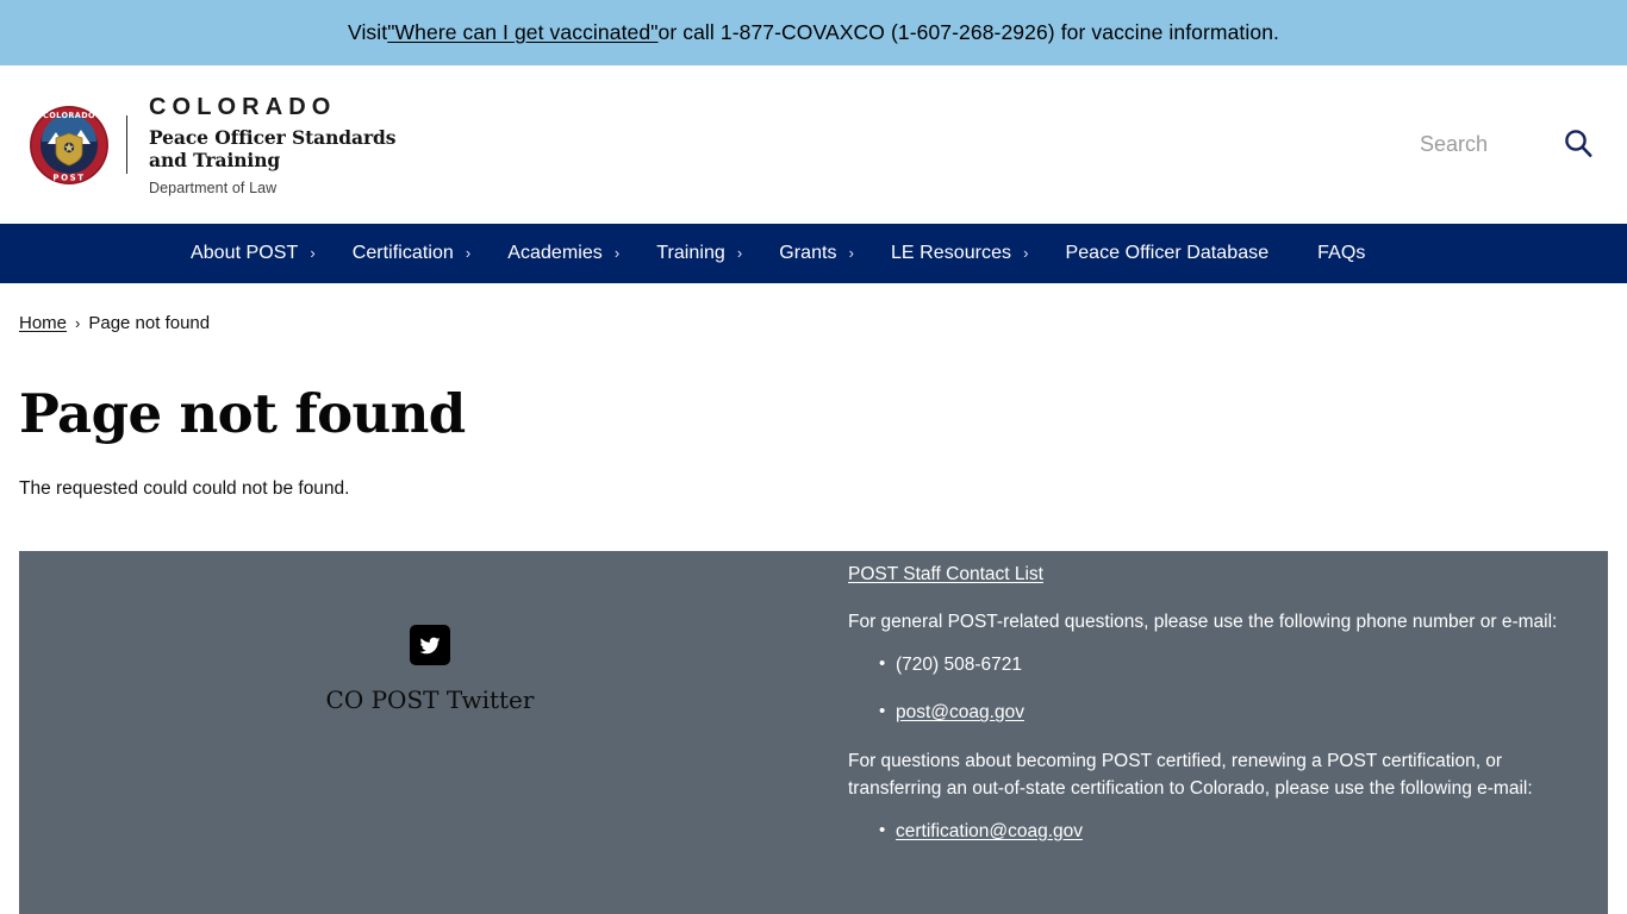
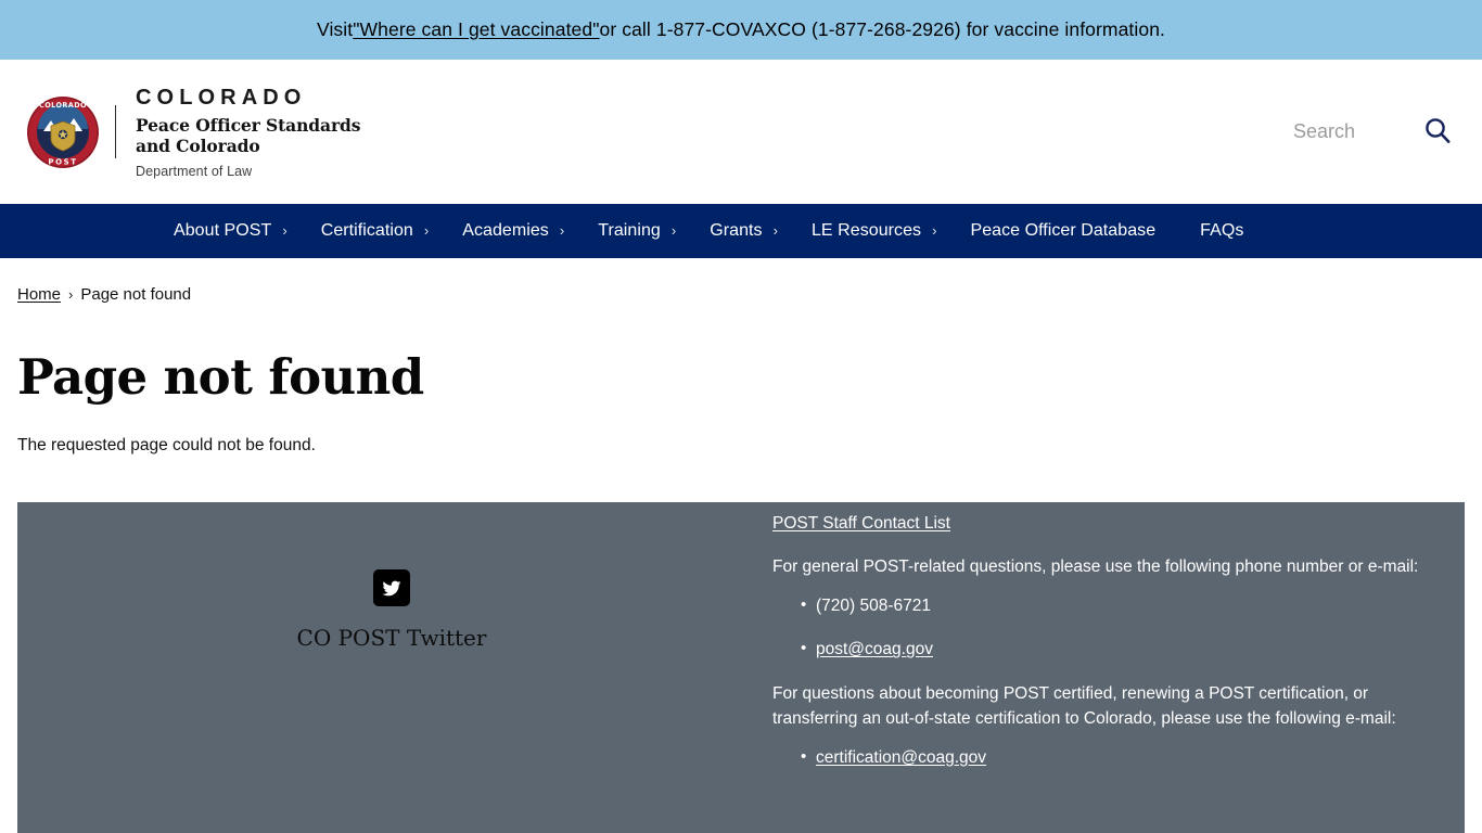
  Visit
  "Where can I get vaccinated"
- or call 1-877-COVAXCO (1-607-268-2926) for vaccine information.
+ or call 1-877-COVAXCO (1-877-268-2926) for vaccine information.
  COLORADO
  POST
  COLORADO
- Peace Officer Standards and Training
+ Peace Officer Standards and Colorado
  Department of Law
  Search
  About POST
  ›
  Certification
  ›
  Academies
  ›
  Training
  ›
  Grants
  ›
  LE Resources
  ›
  Peace Officer Database
  FAQs
  Home
  ›
  Page not found
  Page not found
- The requested could could not be found.
+ The requested page could not be found.
  CO POST Twitter
  POST Staff Contact List
  For general POST-related questions, please use the following phone number or e-mail:
  (720) 508-6721
  post@coag.gov
  For questions about becoming POST certified, renewing a POST certification, or transferring an out-of-state certification to Colorado, please use the following e-mail:
  certification@coag.gov
